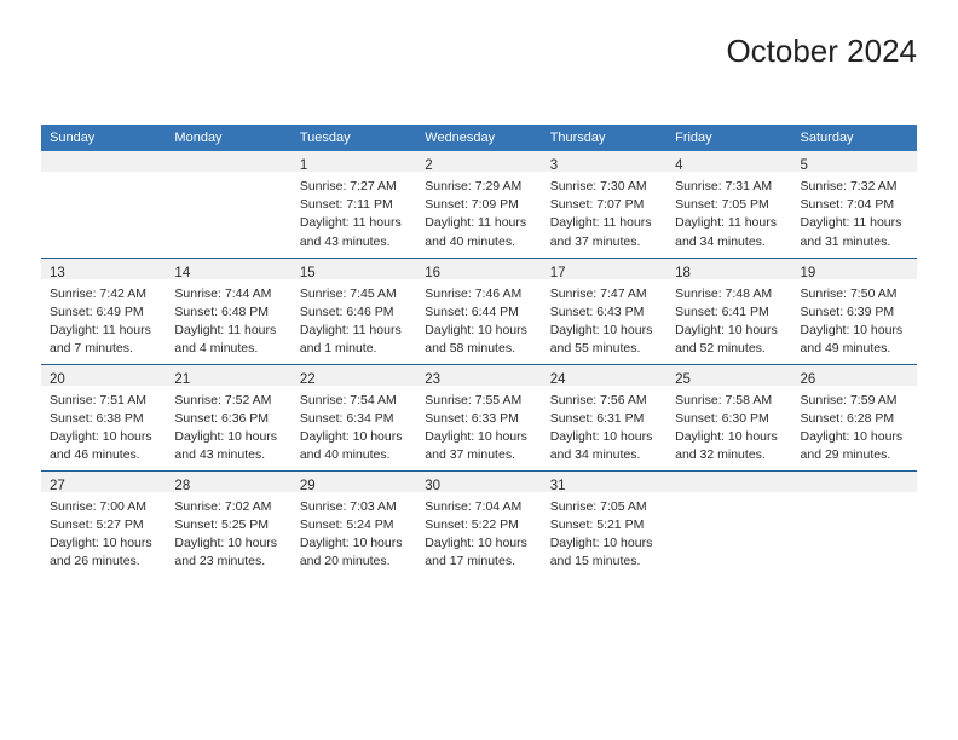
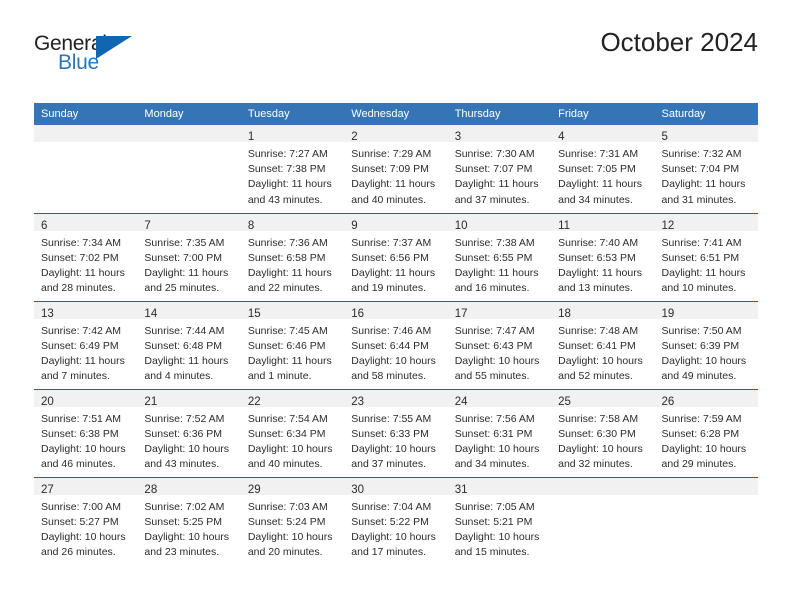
+ General
+ Blue
  October 2024
  Sunday	Monday	Tuesday	Wednesday	Thursday	Friday	Saturday
- 		1Sunrise: 7:27 AMSunset: 7:11 PMDaylight: 11 hoursand 43 minutes.	2Sunrise: 7:29 AMSunset: 7:09 PMDaylight: 11 hoursand 40 minutes.	3Sunrise: 7:30 AMSunset: 7:07 PMDaylight: 11 hoursand 37 minutes.	4Sunrise: 7:31 AMSunset: 7:05 PMDaylight: 11 hoursand 34 minutes.	5Sunrise: 7:32 AMSunset: 7:04 PMDaylight: 11 hoursand 31 minutes.
+ 		1Sunrise: 7:27 AMSunset: 7:38 PMDaylight: 11 hoursand 43 minutes.	2Sunrise: 7:29 AMSunset: 7:09 PMDaylight: 11 hoursand 40 minutes.	3Sunrise: 7:30 AMSunset: 7:07 PMDaylight: 11 hoursand 37 minutes.	4Sunrise: 7:31 AMSunset: 7:05 PMDaylight: 11 hoursand 34 minutes.	5Sunrise: 7:32 AMSunset: 7:04 PMDaylight: 11 hoursand 31 minutes.
+ 6Sunrise: 7:34 AMSunset: 7:02 PMDaylight: 11 hoursand 28 minutes.	7Sunrise: 7:35 AMSunset: 7:00 PMDaylight: 11 hoursand 25 minutes.	8Sunrise: 7:36 AMSunset: 6:58 PMDaylight: 11 hoursand 22 minutes.	9Sunrise: 7:37 AMSunset: 6:56 PMDaylight: 11 hoursand 19 minutes.	10Sunrise: 7:38 AMSunset: 6:55 PMDaylight: 11 hoursand 16 minutes.	11Sunrise: 7:40 AMSunset: 6:53 PMDaylight: 11 hoursand 13 minutes.	12Sunrise: 7:41 AMSunset: 6:51 PMDaylight: 11 hoursand 10 minutes.
  13Sunrise: 7:42 AMSunset: 6:49 PMDaylight: 11 hoursand 7 minutes.	14Sunrise: 7:44 AMSunset: 6:48 PMDaylight: 11 hoursand 4 minutes.	15Sunrise: 7:45 AMSunset: 6:46 PMDaylight: 11 hoursand 1 minute.	16Sunrise: 7:46 AMSunset: 6:44 PMDaylight: 10 hoursand 58 minutes.	17Sunrise: 7:47 AMSunset: 6:43 PMDaylight: 10 hoursand 55 minutes.	18Sunrise: 7:48 AMSunset: 6:41 PMDaylight: 10 hoursand 52 minutes.	19Sunrise: 7:50 AMSunset: 6:39 PMDaylight: 10 hoursand 49 minutes.
  20Sunrise: 7:51 AMSunset: 6:38 PMDaylight: 10 hoursand 46 minutes.	21Sunrise: 7:52 AMSunset: 6:36 PMDaylight: 10 hoursand 43 minutes.	22Sunrise: 7:54 AMSunset: 6:34 PMDaylight: 10 hoursand 40 minutes.	23Sunrise: 7:55 AMSunset: 6:33 PMDaylight: 10 hoursand 37 minutes.	24Sunrise: 7:56 AMSunset: 6:31 PMDaylight: 10 hoursand 34 minutes.	25Sunrise: 7:58 AMSunset: 6:30 PMDaylight: 10 hoursand 32 minutes.	26Sunrise: 7:59 AMSunset: 6:28 PMDaylight: 10 hoursand 29 minutes.
  27Sunrise: 7:00 AMSunset: 5:27 PMDaylight: 10 hoursand 26 minutes.	28Sunrise: 7:02 AMSunset: 5:25 PMDaylight: 10 hoursand 23 minutes.	29Sunrise: 7:03 AMSunset: 5:24 PMDaylight: 10 hoursand 20 minutes.	30Sunrise: 7:04 AMSunset: 5:22 PMDaylight: 10 hoursand 17 minutes.	31Sunrise: 7:05 AMSunset: 5:21 PMDaylight: 10 hoursand 15 minutes.
